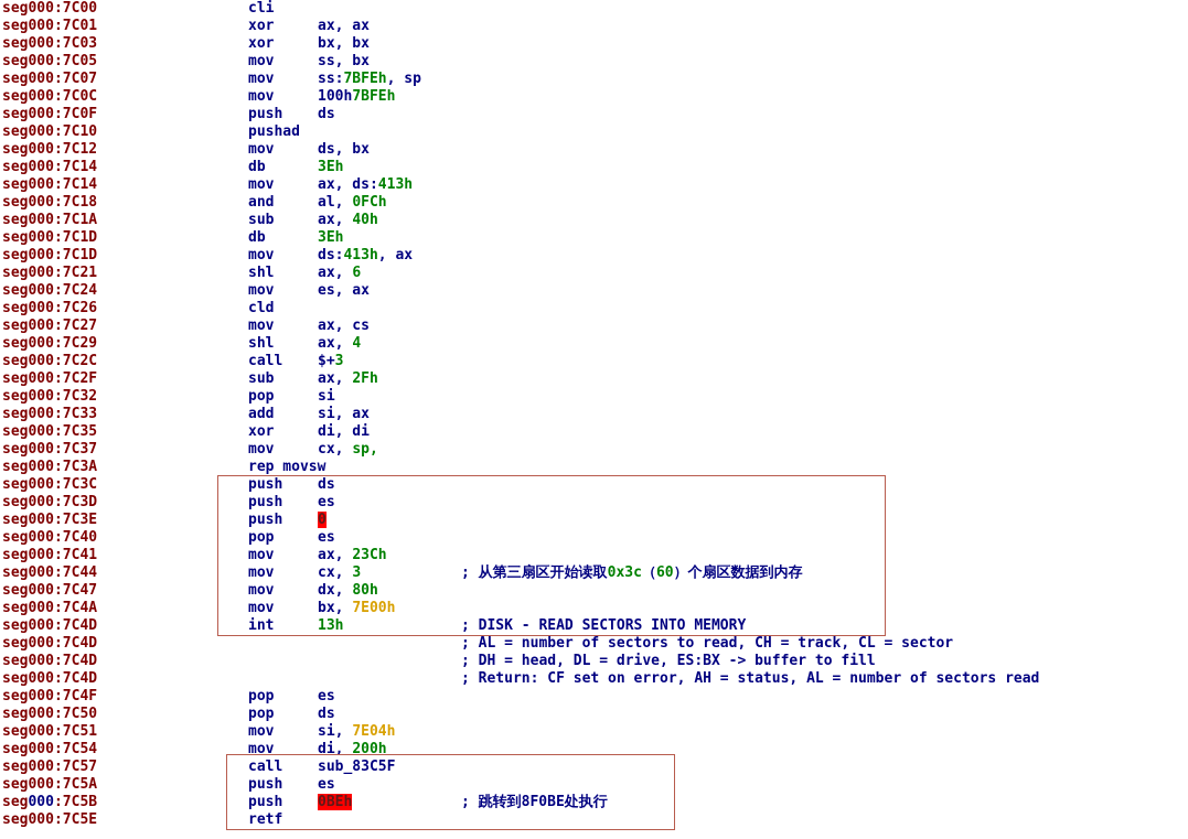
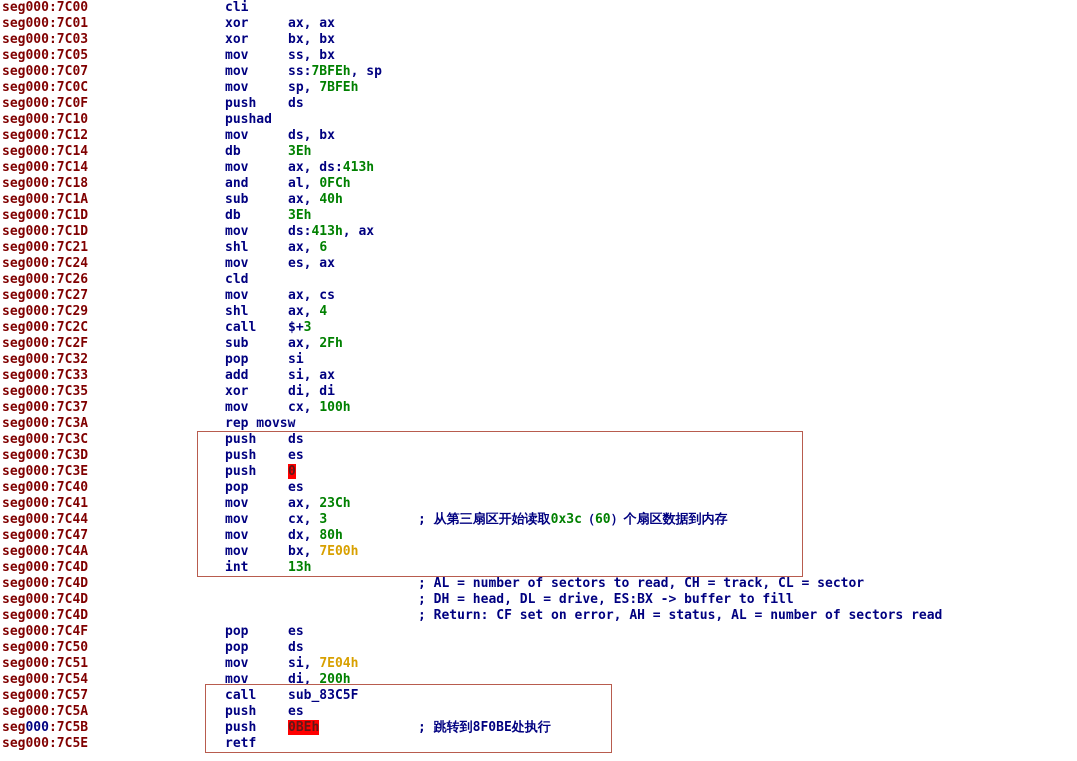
  seg000:7C00
  cli
  seg000:7C01
  xor ax, ax
  seg000:7C03
  xor bx, bx
  seg000:7C05
  mov ss, bx
  seg000:7C07
  mov ss:7BFEh, sp
  seg000:7C0C
- mov 100h7BFEh
+ mov sp, 7BFEh
  seg000:7C0F
  push ds
  seg000:7C10
  pushad
  seg000:7C12
  mov ds, bx
  seg000:7C14
  db 3Eh
  seg000:7C14
  mov ax, ds:413h
  seg000:7C18
  and al, 0FCh
  seg000:7C1A
  sub ax, 40h
  seg000:7C1D
  db 3Eh
  seg000:7C1D
  mov ds:413h, ax
  seg000:7C21
  shl ax, 6
  seg000:7C24
  mov es, ax
  seg000:7C26
  cld
  seg000:7C27
  mov ax, cs
  seg000:7C29
  shl ax, 4
  seg000:7C2C
  call $+3
  seg000:7C2F
  sub ax, 2Fh
  seg000:7C32
  pop si
  seg000:7C33
  add si, ax
  seg000:7C35
  xor di, di
  seg000:7C37
- mov cx, sp,
+ mov cx, 100h
  seg000:7C3A
  rep movsw
  seg000:7C3C
  push ds
  seg000:7C3D
  push es
  seg000:7C3E
  push 0
  seg000:7C40
  pop es
  seg000:7C41
  mov ax, 23Ch
  seg000:7C44
  mov cx, 3
  ; 从第三扇区开始读取0x3c（60）个扇区数据到内存
  seg000:7C47
  mov dx, 80h
  seg000:7C4A
  mov bx, 7E00h
  seg000:7C4D
  int 13h
- ; DISK - READ SECTORS INTO MEMORY
  seg000:7C4D
  ; AL = number of sectors to read, CH = track, CL = sector
  seg000:7C4D
  ; DH = head, DL = drive, ES:BX -> buffer to fill
  seg000:7C4D
  ; Return: CF set on error, AH = status, AL = number of sectors read
  seg000:7C4F
  pop es
  seg000:7C50
  pop ds
  seg000:7C51
  mov si, 7E04h
  seg000:7C54
  mov di, 200h
  seg000:7C57
  call sub_83C5F
  seg000:7C5A
  push es
  seg000:7C5B
  push 0BEh
  ; 跳转到8F0BE处执行
  seg000:7C5E
  retf
